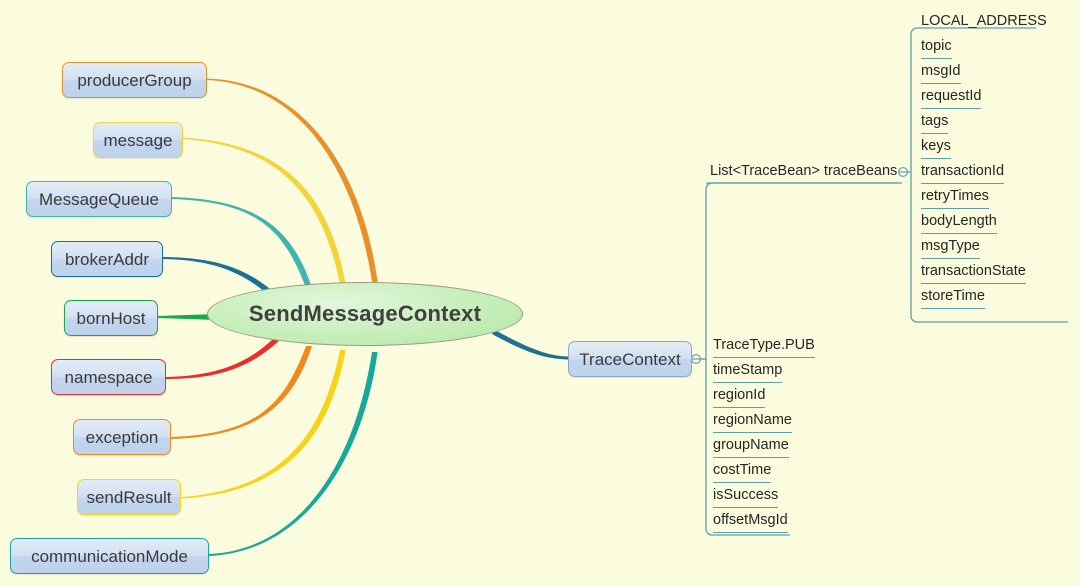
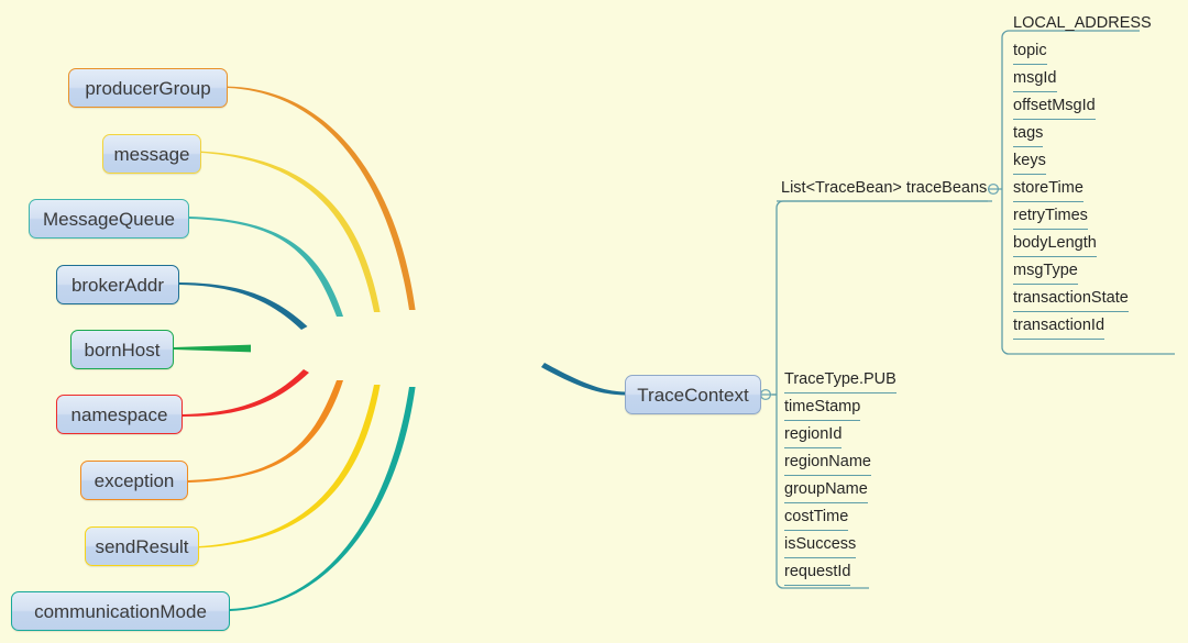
  producerGroup
  message
  MessageQueue
  brokerAddr
  bornHost
  namespace
  exception
  sendResult
  communicationMode
- SendMessageContext
  TraceContext
  List<TraceBean> traceBeans
  LOCAL_ADDRESS
  topic
  msgId
- requestId
+ offsetMsgId
  tags
  keys
- transactionId
+ storeTime
  retryTimes
  bodyLength
  msgType
  transactionState
- storeTime
+ transactionId
  TraceType.PUB
  timeStamp
  regionId
  regionName
  groupName
  costTime
  isSuccess
- offsetMsgId
+ requestId
